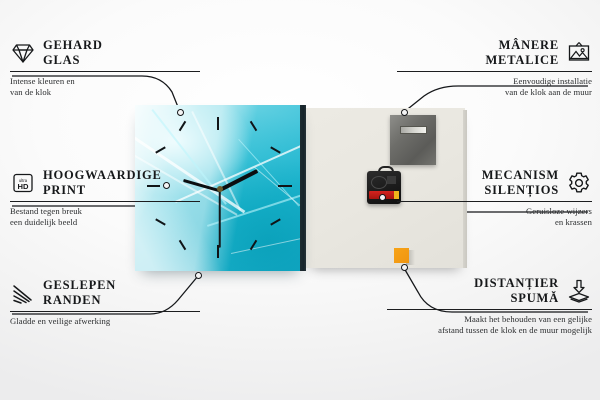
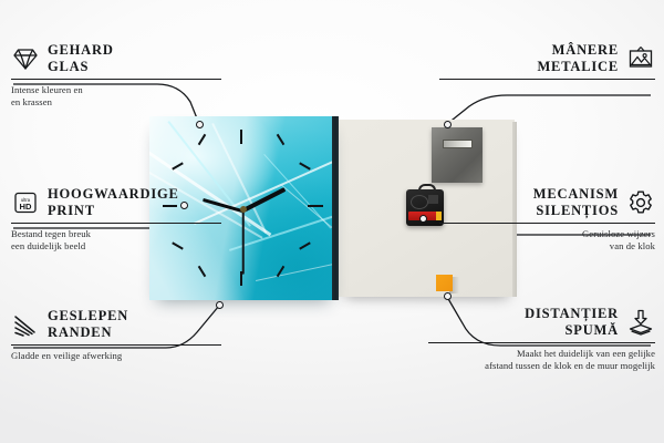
  GEHARD
  GLAS
  Intense kleuren en
- van de klok
+ en krassen
  HD
  HOOGWAARDIGE
  PRINT
  Bestand tegen breuk
  een duidelijk beeld
  GESLEPEN
  RANDEN
  Gladde en veilige afwerking
  MÂNERE
  METALICE
- Eenvoudige installatie
- van de klok aan de muur
  MECANISM
  SILENȚIOS
  Geruisloze wijzers
- en krassen
+ van de klok
  DISTANȚIER
  SPUMĂ
- Maakt het behouden van een gelijke
+ Maakt het duidelijk van een gelijke
  afstand tussen de klok en de muur mogelijk
